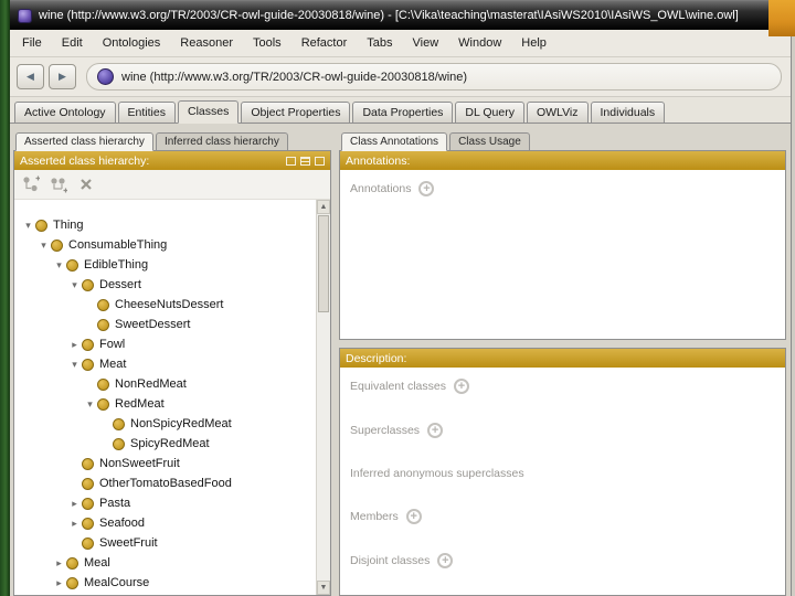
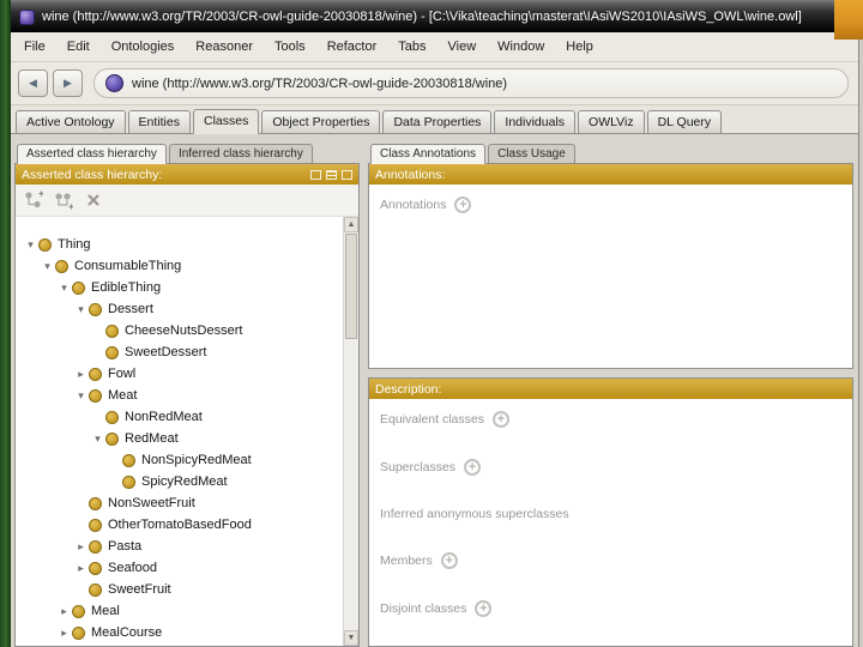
  wine (http://www.w3.org/TR/2003/CR-owl-guide-20030818/wine) - [C:\Vika\teaching\masterat\IAsiWS2010\IAsiWS_OWL\wine.owl]
  File
  Edit
  Ontologies
  Reasoner
  Tools
  Refactor
  Tabs
  View
  Window
  Help
  ◀
  ▶
  wine (http://www.w3.org/TR/2003/CR-owl-guide-20030818/wine)
  Active Ontology
  Entities
  Classes
  Object Properties
  Data Properties
- DL Query
+ Individuals
  OWLViz
- Individuals
+ DL Query
  Asserted class hierarchy
  Inferred class hierarchy
  Asserted class hierarchy:
  ▾
  Thing
  ▾
  ConsumableThing
  ▾
  EdibleThing
  ▾
  Dessert
  CheeseNutsDessert
  SweetDessert
  ▸
  Fowl
  ▾
  Meat
  NonRedMeat
  ▾
  RedMeat
  NonSpicyRedMeat
  SpicyRedMeat
  NonSweetFruit
  OtherTomatoBasedFood
  ▸
  Pasta
  ▸
  Seafood
  SweetFruit
  ▸
  Meal
  ▸
  MealCourse
  Class Annotations
  Class Usage
  Annotations:
  Annotations
  +
  Description:
  Equivalent classes
  +
  Superclasses
  +
  Inferred anonymous superclasses
  Members
  +
  Disjoint classes
  +
